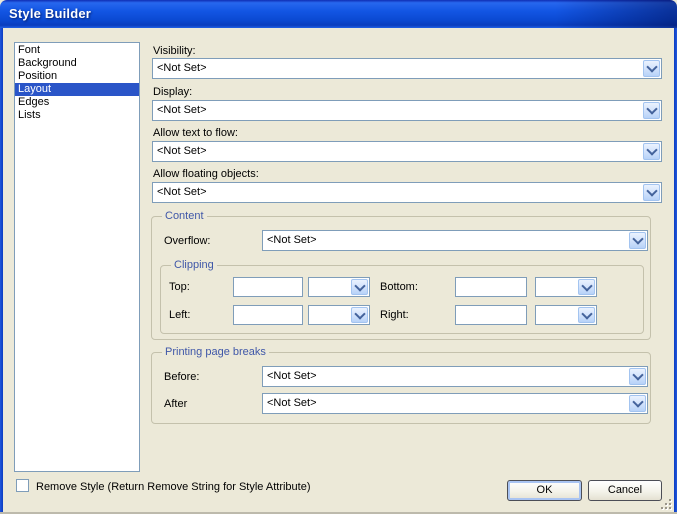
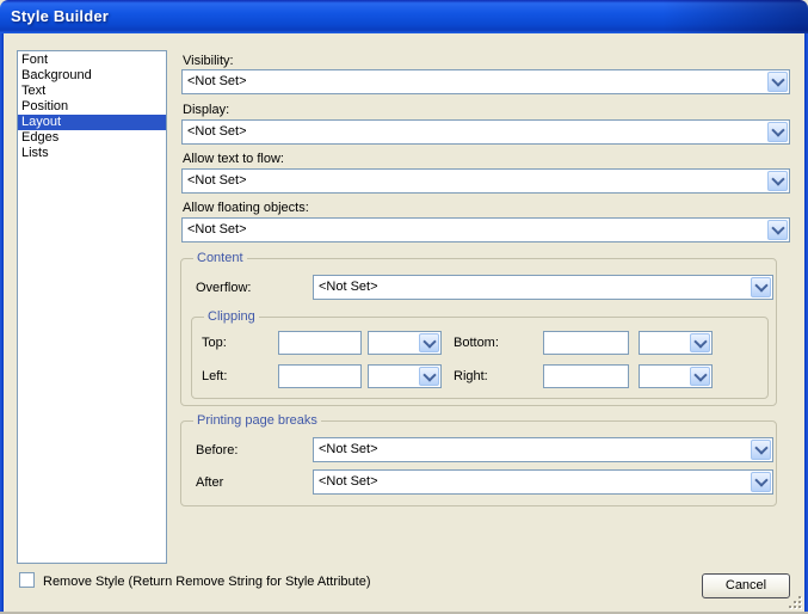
  Style Builder
  Font
  Background
+ Text
  Position
  Layout
  Edges
  Lists
  Visibility:
  <Not Set>
  Display:
  <Not Set>
  Allow text to flow:
  <Not Set>
  Allow floating objects:
  <Not Set>
  Content
  Overflow:
  <Not Set>
  Clipping
  Top:
  Bottom:
  Left:
  Right:
  Printing page breaks
  Before:
  <Not Set>
  After
  <Not Set>
  Remove Style (Return Remove String for Style Attribute)
- OK
  Cancel
